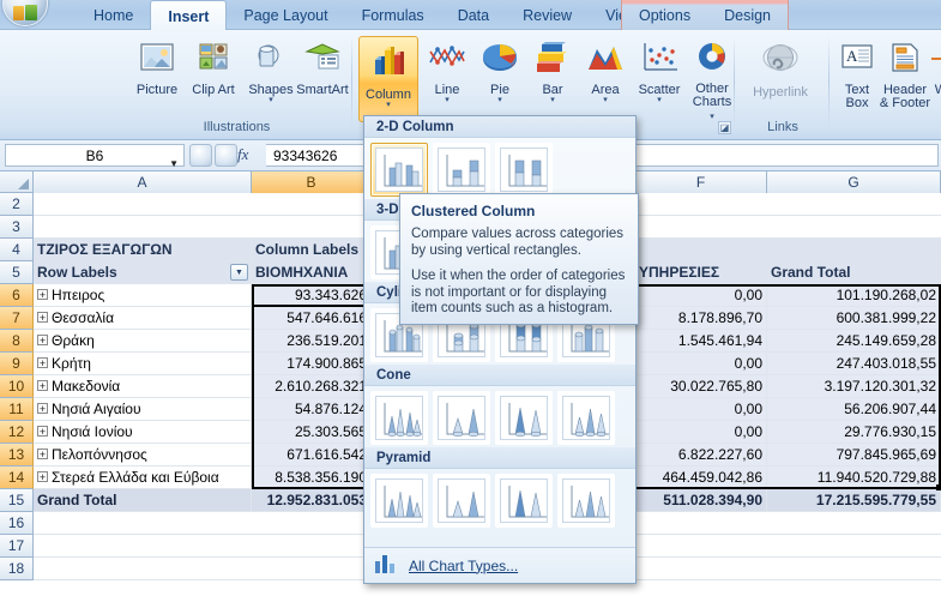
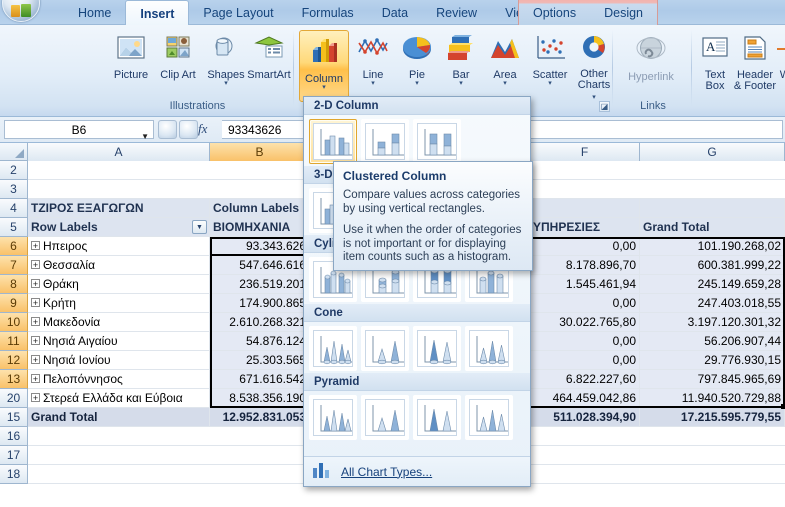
  Home
  Insert
  Page Layout
  Formulas
  Data
  Review
  Options
  Design
  Picture
  Clip Art
  Shapes
  SmartArt
  Illustrations
  Column
  Line
  Pie
  Bar
  Area
  Scatter
  Other Charts
  ◪
  Hyperlink
  Links
  A
  Text Box
  Header & Footer
  B6
  ▼
  fx
  93343626
  A
  B
  F
  G
  2
  3
  4
  5
  6
  7
  8
  9
  10
  11
  12
  13
- 14
+ 20
  15
  16
  17
  18
  ΤΖΙΡΟΣ ΕΞΑΓΩΓΩΝ
  Column Labels
  Row Labels
  ΒΙΟΜΗΧΑΝΙΑ
  ΥΠΗΡΕΣΙΕΣ
  Grand Total
  + Ηπειρος
  93.343.62
  0,00
  101.190.268,02
  + Θεσσαλία
  547.646.61
  8.178.896,70
  600.381.999,22
  + Θράκη
  236.519.20
  1.545.461,94
  245.149.659,28
  + Κρήτη
  174.900.86
  0,00
  247.403.018,55
  + Μακεδονία
  2.610.268.32
  30.022.765,80
  3.197.120.301,32
  + Νησιά Αιγαίου
  54.876.12
  0,00
  56.206.907,44
  + Νησιά Ιονίου
  25.303.56
  0,00
  29.776.930,15
  + Πελοπόννησος
  671.616.54
  6.822.227,60
  797.845.965,69
  + Στερεά Ελλάδα και Εύβοια
  8.538.356.19
  464.459.042,86
  11.940.520.729,88
  Grand Total
  12.952.831.05
  511.028.394,90
  17.215.595.779,55
  2-D Column
  Cone
  Pyramid
  All Chart Types...
  Clustered Column
  Compare values across categories by using vertical rectangles.
  Use it when the order of categories is not important or for displaying item counts such as a histogram.
